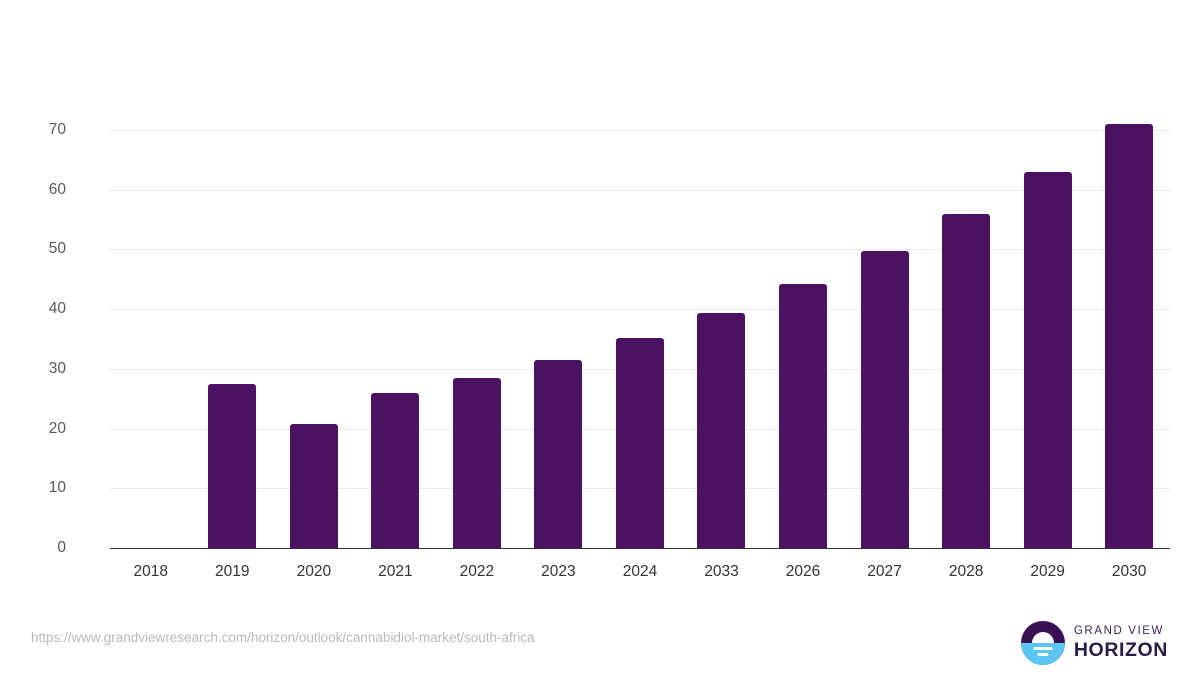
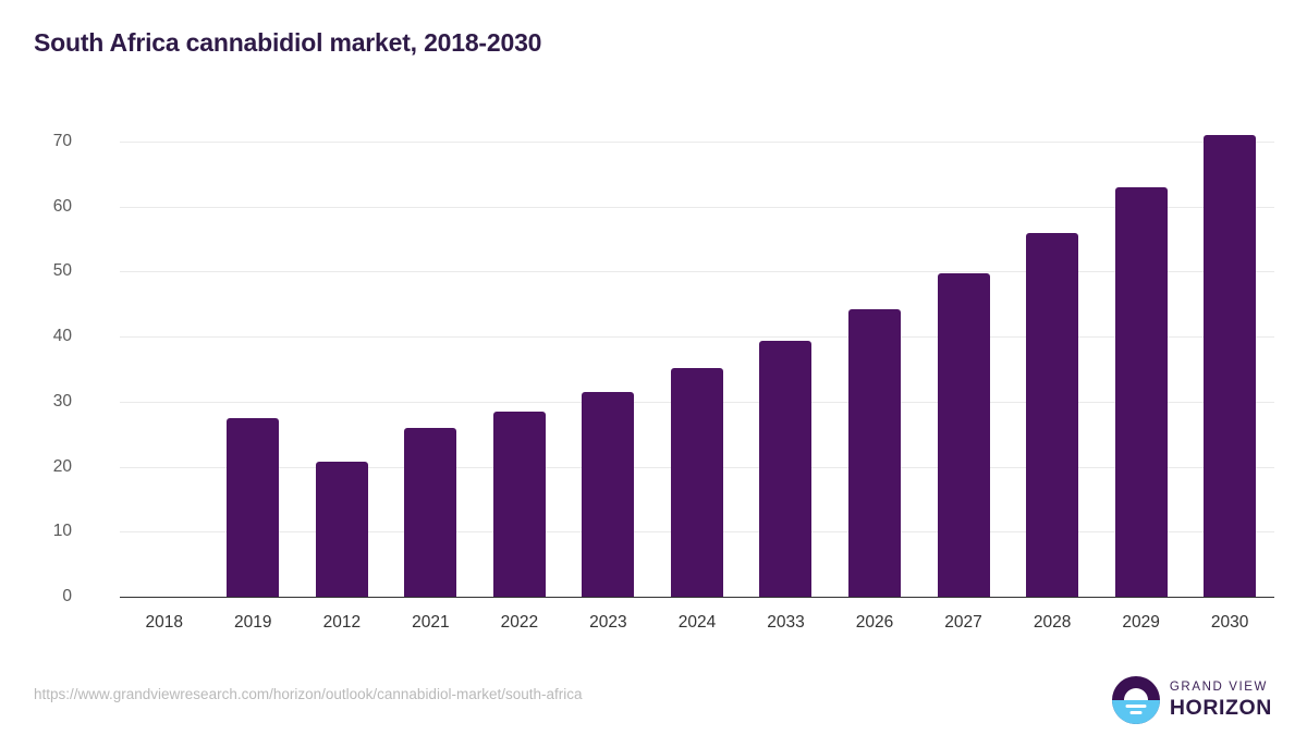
+ South Africa cannabidiol market, 2018-2030
  0
  10
  20
  30
  40
  50
  60
  70
  2018
  2019
- 2020
+ 2012
  2021
  2022
  2023
  2024
  2033
  2026
  2027
  2028
  2029
  2030
  https://www.grandviewresearch.com/horizon/outlook/cannabidiol-market/south-africa
  GRAND VIEW
  HORIZON
